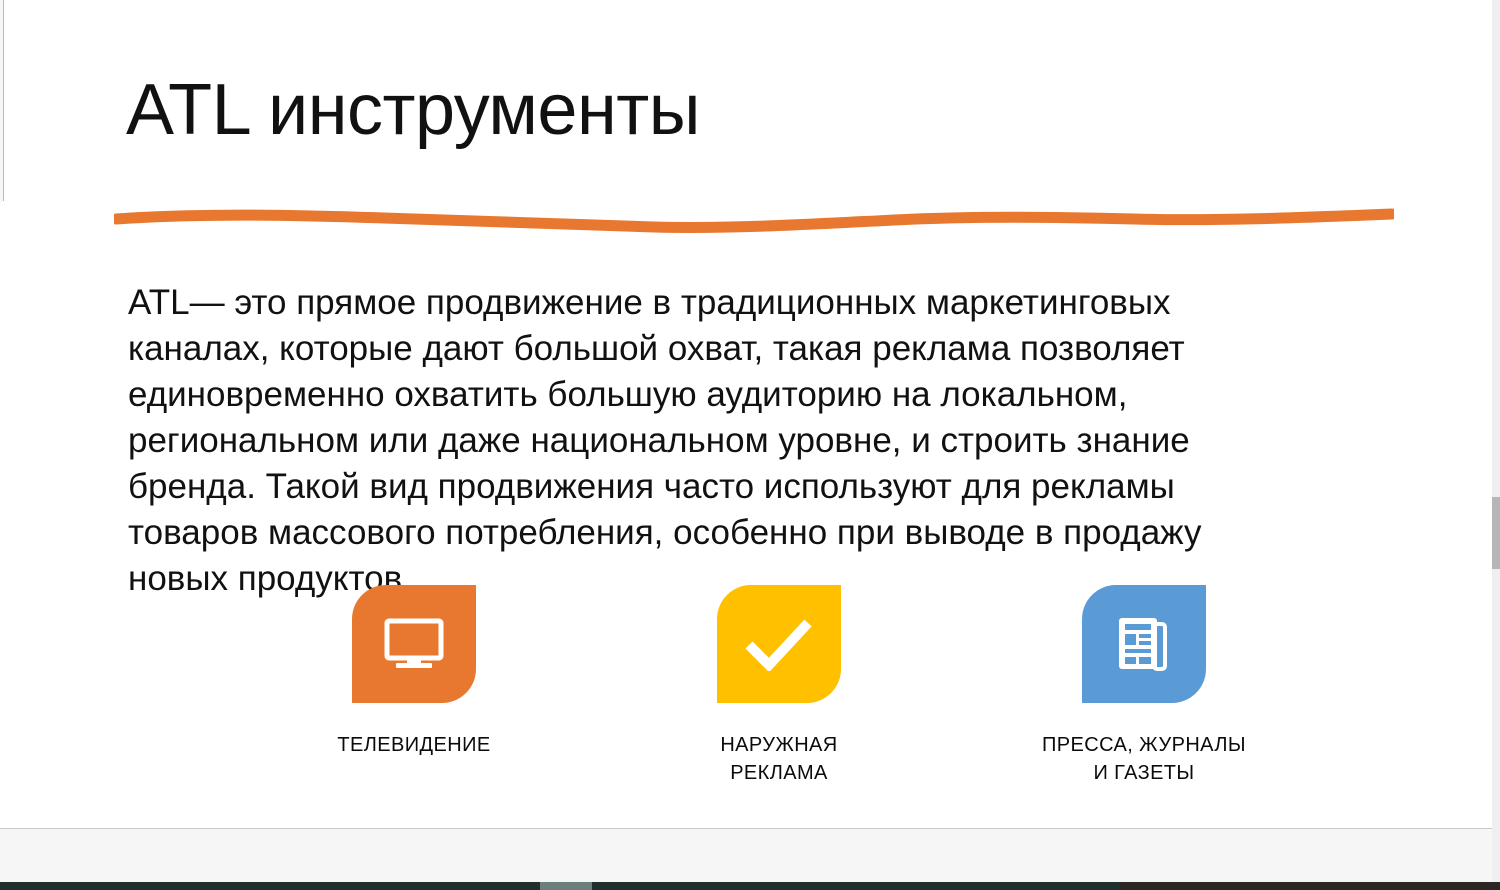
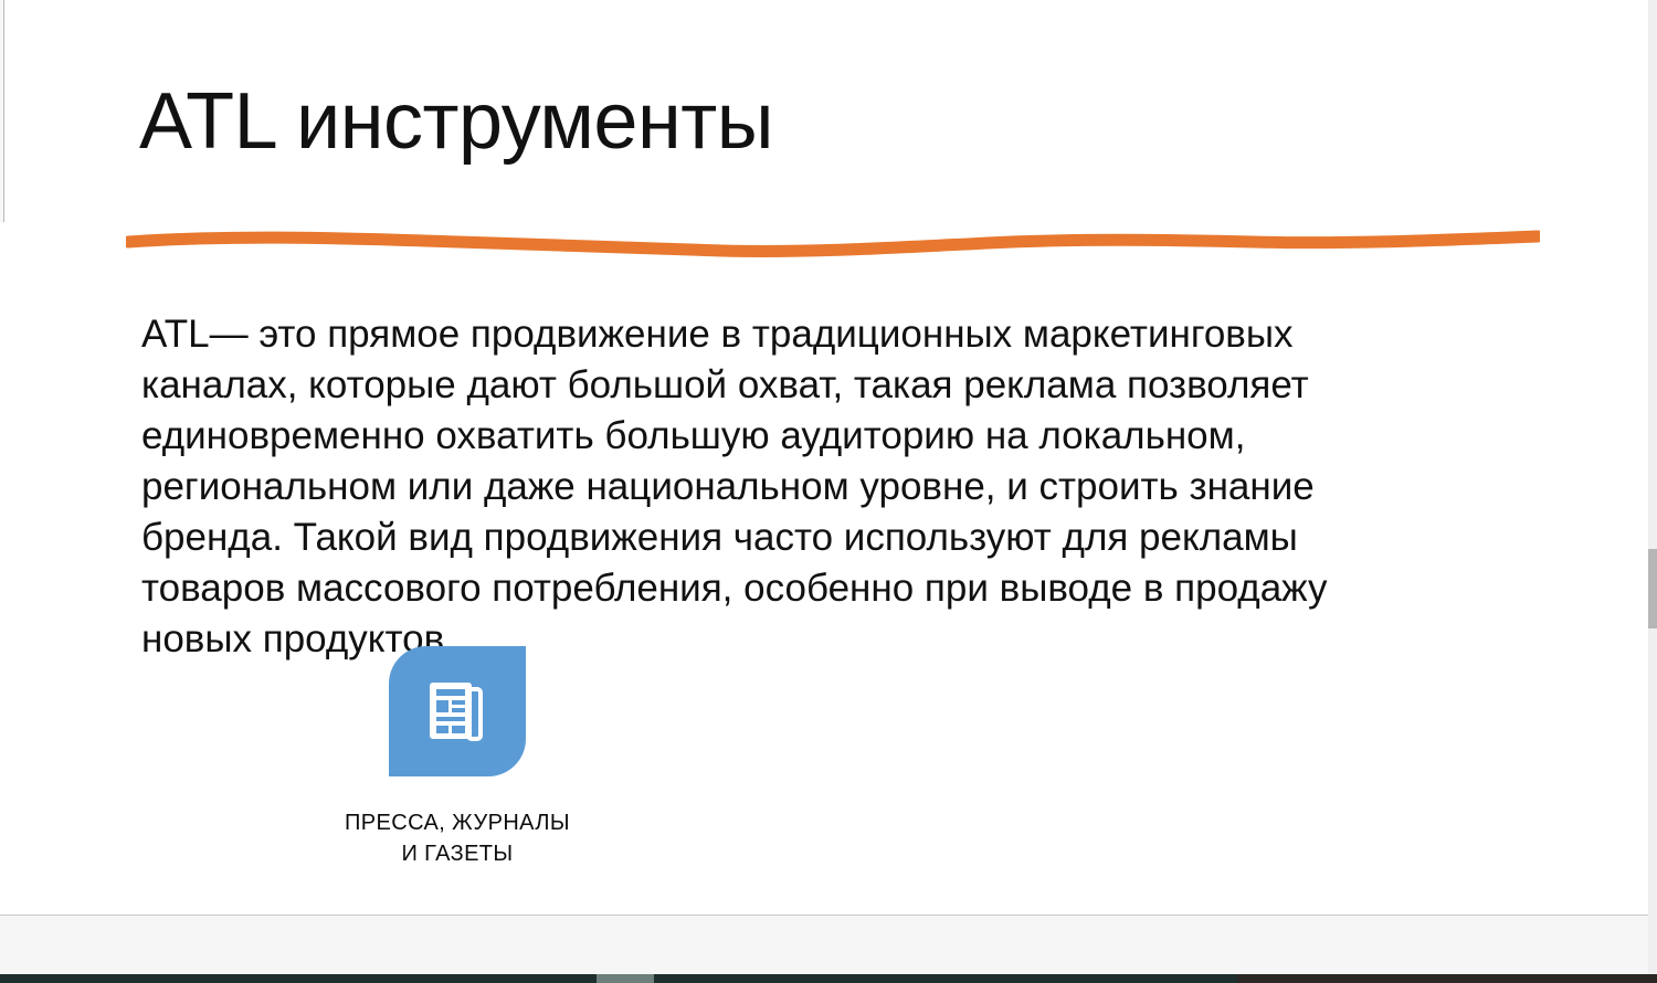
  ATL инструменты
  ATL— это прямое продвижение в традиционных маркетинговых каналах, которые дают большой охват, такая реклама позволяет единовременно охватить большую аудиторию на локальном, региональном или даже национальном уровне, и строить знание бренда. Такой вид продвижения часто используют для рекламы товаров массового потребления, особенно при выводе в продажу новых продуктов.
- ТЕЛЕВИДЕНИЕ
- НАРУЖНАЯ РЕКЛАМА
  ПРЕССА, ЖУРНАЛЫ И ГАЗЕТЫ
